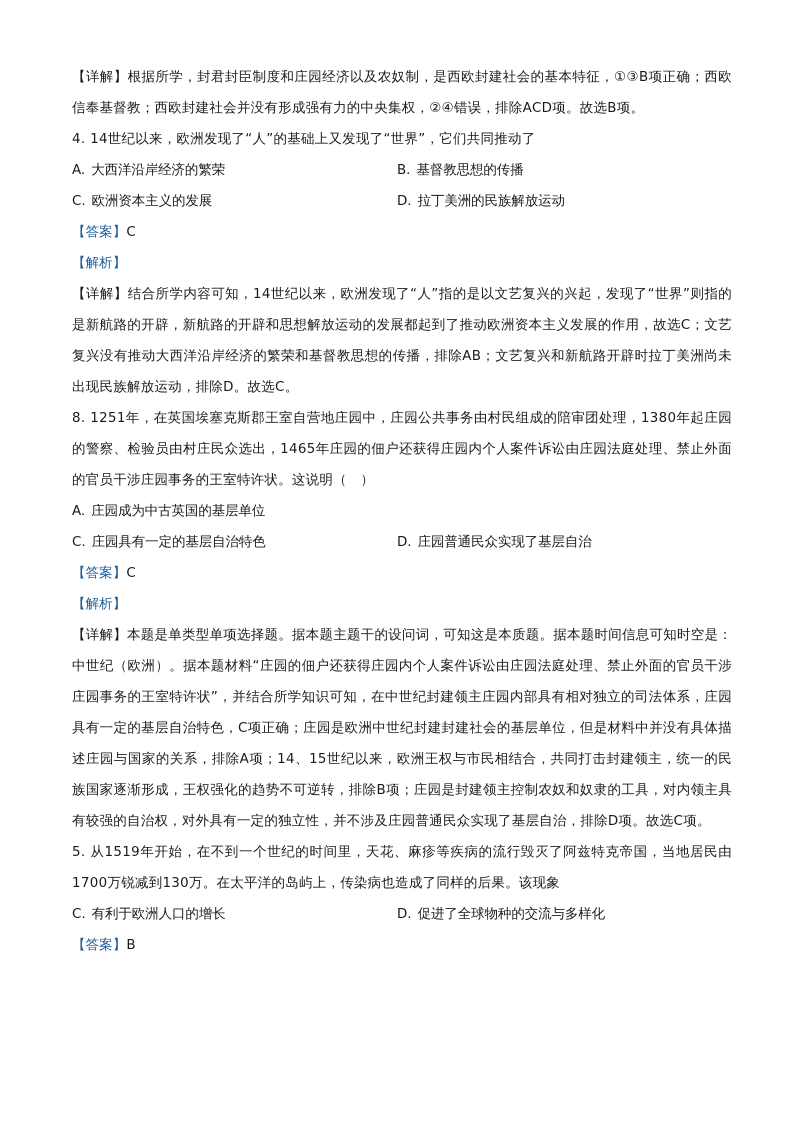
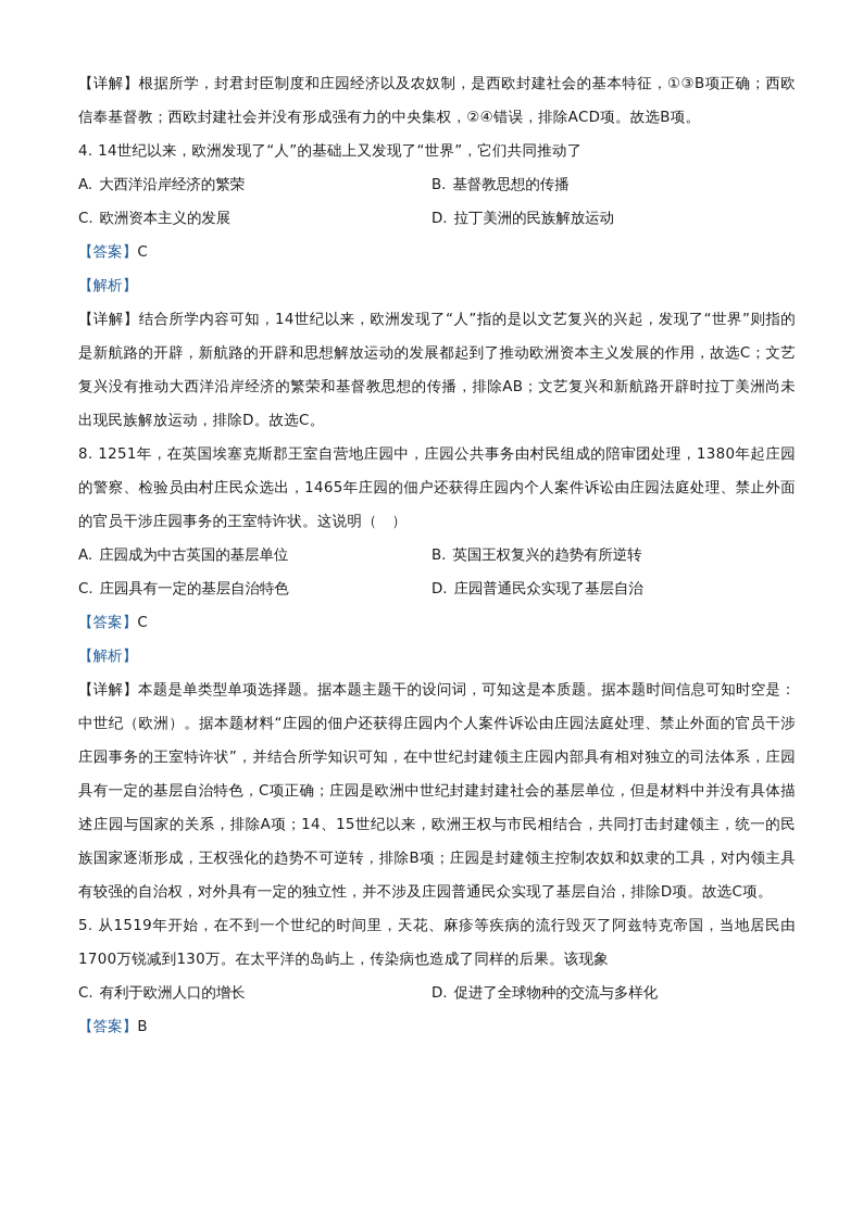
  【详解】根据所学，封君封臣制度和庄园经济以及农奴制，是西欧封建社会的基本特征，①③B项正确；西欧信奉基督教；西欧封建社会并没有形成强有力的中央集权，②④错误，排除ACD项。故选B项。
  4. 14世纪以来，欧洲发现了“人”的基础上又发现了“世界”，它们共同推动了
  A. 大西洋沿岸经济的繁荣
  B. 基督教思想的传播
  C. 欧洲资本主义的发展
  D. 拉丁美洲的民族解放运动
  【答案】C
  【解析】
  【详解】结合所学内容可知，14世纪以来，欧洲发现了“人”指的是以文艺复兴的兴起，发现了“世界”则指的是新航路的开辟，新航路的开辟和思想解放运动的发展都起到了推动欧洲资本主义发展的作用，故选C；文艺复兴没有推动大西洋沿岸经济的繁荣和基督教思想的传播，排除AB；文艺复兴和新航路开辟时拉丁美洲尚未出现民族解放运动，排除D。故选C。
  8. 1251年，在英国埃塞克斯郡王室自营地庄园中，庄园公共事务由村民组成的陪审团处理，1380年起庄园的警察、检验员由村庄民众选出，1465年庄园的佃户还获得庄园内个人案件诉讼由庄园法庭处理、禁止外面的官员干涉庄园事务的王室特许状。这说明（ ）
  A. 庄园成为中古英国的基层单位
+ B. 英国王权复兴的趋势有所逆转
  C. 庄园具有一定的基层自治特色
  D. 庄园普通民众实现了基层自治
  【答案】C
  【解析】
  【详解】本题是单类型单项选择题。据本题主题干的设问词，可知这是本质题。据本题时间信息可知时空是：中世纪（欧洲）。据本题材料“庄园的佃户还获得庄园内个人案件诉讼由庄园法庭处理、禁止外面的官员干涉庄园事务的王室特许状”，并结合所学知识可知，在中世纪封建领主庄园内部具有相对独立的司法体系，庄园具有一定的基层自治特色，C项正确；庄园是欧洲中世纪封建封建社会的基层单位，但是材料中并没有具体描述庄园与国家的关系，排除A项；14、15世纪以来，欧洲王权与市民相结合，共同打击封建领主，统一的民族国家逐渐形成，王权强化的趋势不可逆转，排除B项；庄园是封建领主控制农奴和奴隶的工具，对内领主具有较强的自治权，对外具有一定的独立性，并不涉及庄园普通民众实现了基层自治，排除D项。故选C项。
  5. 从1519年开始，在不到一个世纪的时间里，天花、麻疹等疾病的流行毁灭了阿兹特克帝国，当地居民由1700万锐减到130万。在太平洋的岛屿上，传染病也造成了同样的后果。该现象
  C. 有利于欧洲人口的增长
  D. 促进了全球物种的交流与多样化
  【答案】B
